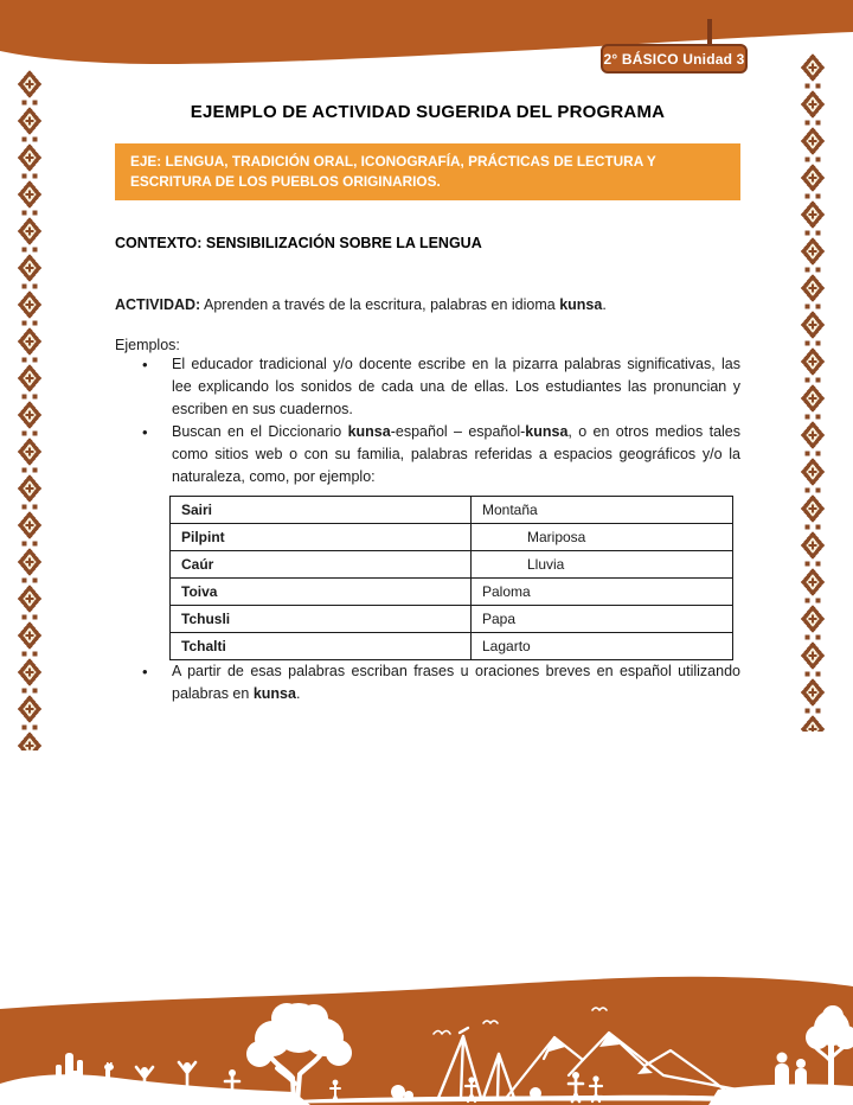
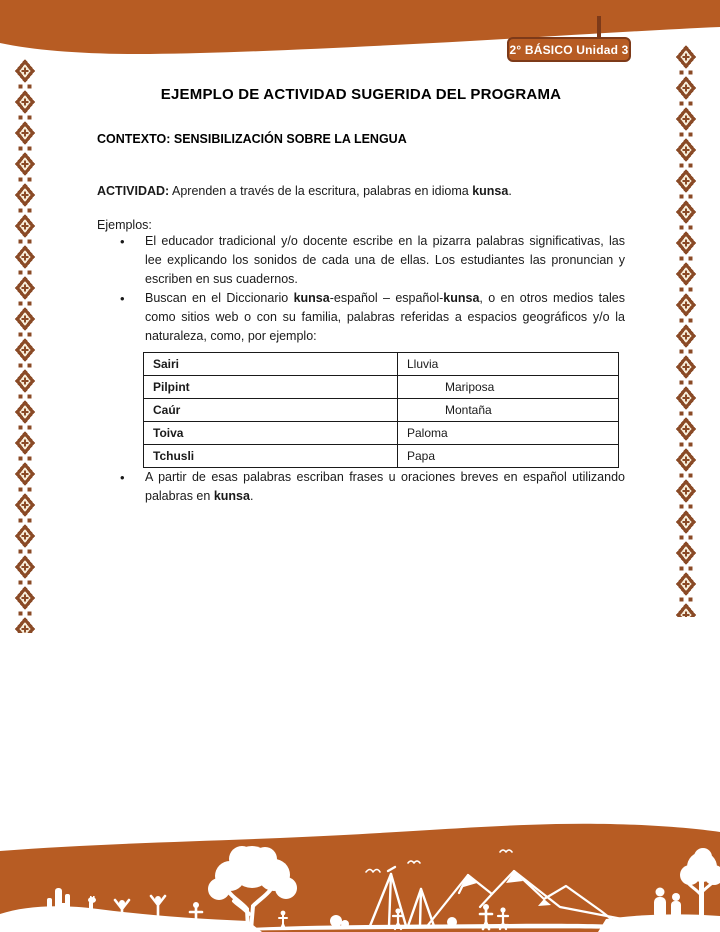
  2° BÁSICO Unidad 3
  EJEMPLO DE ACTIVIDAD SUGERIDA DEL PROGRAMA
- EJE: LENGUA, TRADICIÓN ORAL, ICONOGRAFÍA, PRÁCTICAS DE LECTURA Y ESCRITURA DE LOS PUEBLOS ORIGINARIOS.
  CONTEXTO: SENSIBILIZACIÓN SOBRE LA LENGUA
  ACTIVIDAD: Aprenden a través de la escritura, palabras en idioma kunsa.
  Ejemplos:
  •
  El educador tradicional y/o docente escribe en la pizarra palabras significativas, las lee explicando los sonidos de cada una de ellas. Los estudiantes las pronuncian y escriben en sus cuadernos.
  •
  Buscan en el Diccionario kunsa-español – español-kunsa, o en otros medios tales como sitios web o con su familia, palabras referidas a espacios geográficos y/o la naturaleza, como, por ejemplo:
- Sairi	Montaña
+ Sairi	Lluvia
  Pilpint	Mariposa
- Caúr	Lluvia
+ Caúr	Montaña
  Toiva	Paloma
  Tchusli	Papa
- Tchalti	Lagarto
  •
  A partir de esas palabras escriban frases u oraciones breves en español utilizando palabras en kunsa.
